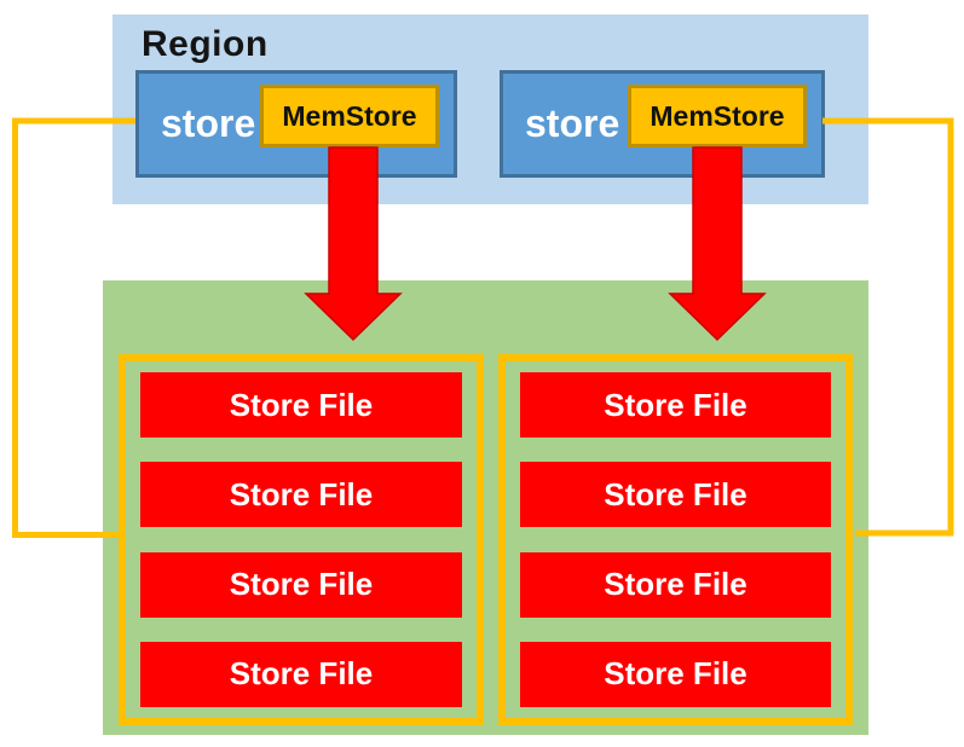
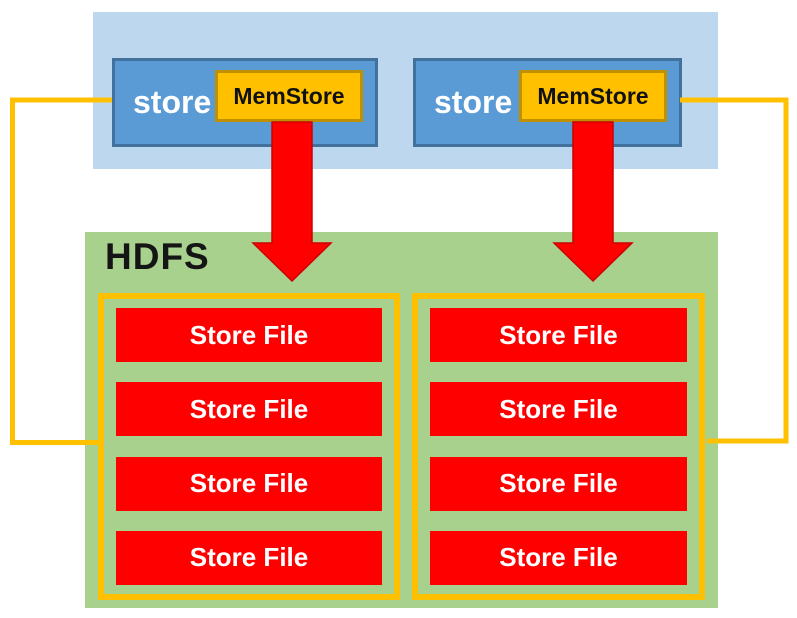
- Region
  store
  MemStore
  store
  MemStore
+ HDFS
  Store File
  Store File
  Store File
  Store File
  Store File
  Store File
  Store File
  Store File
